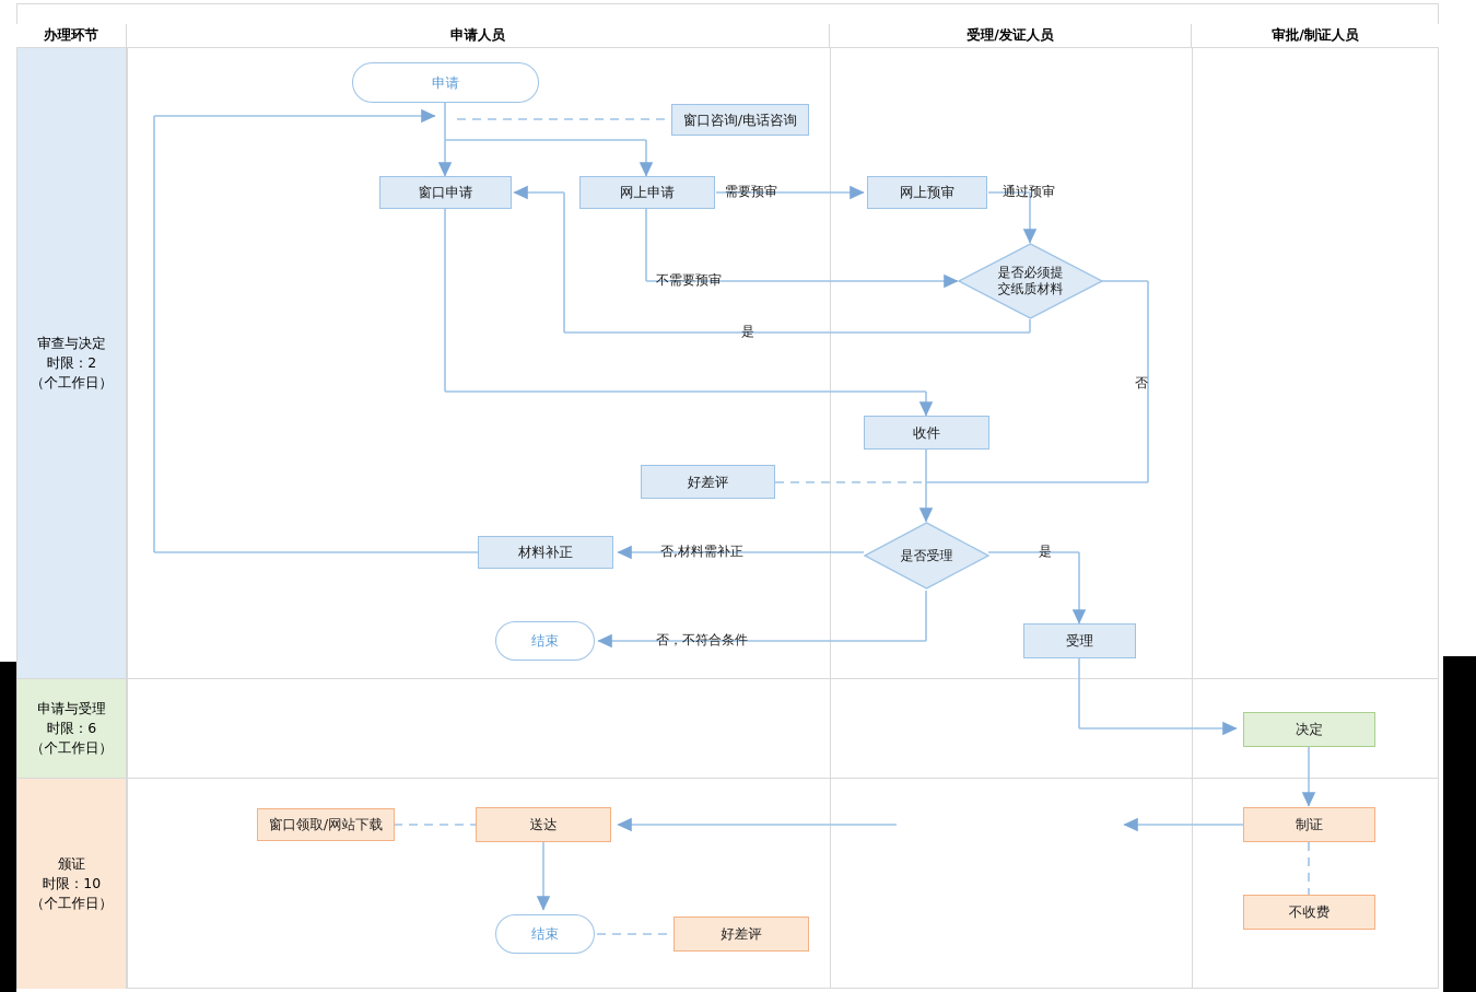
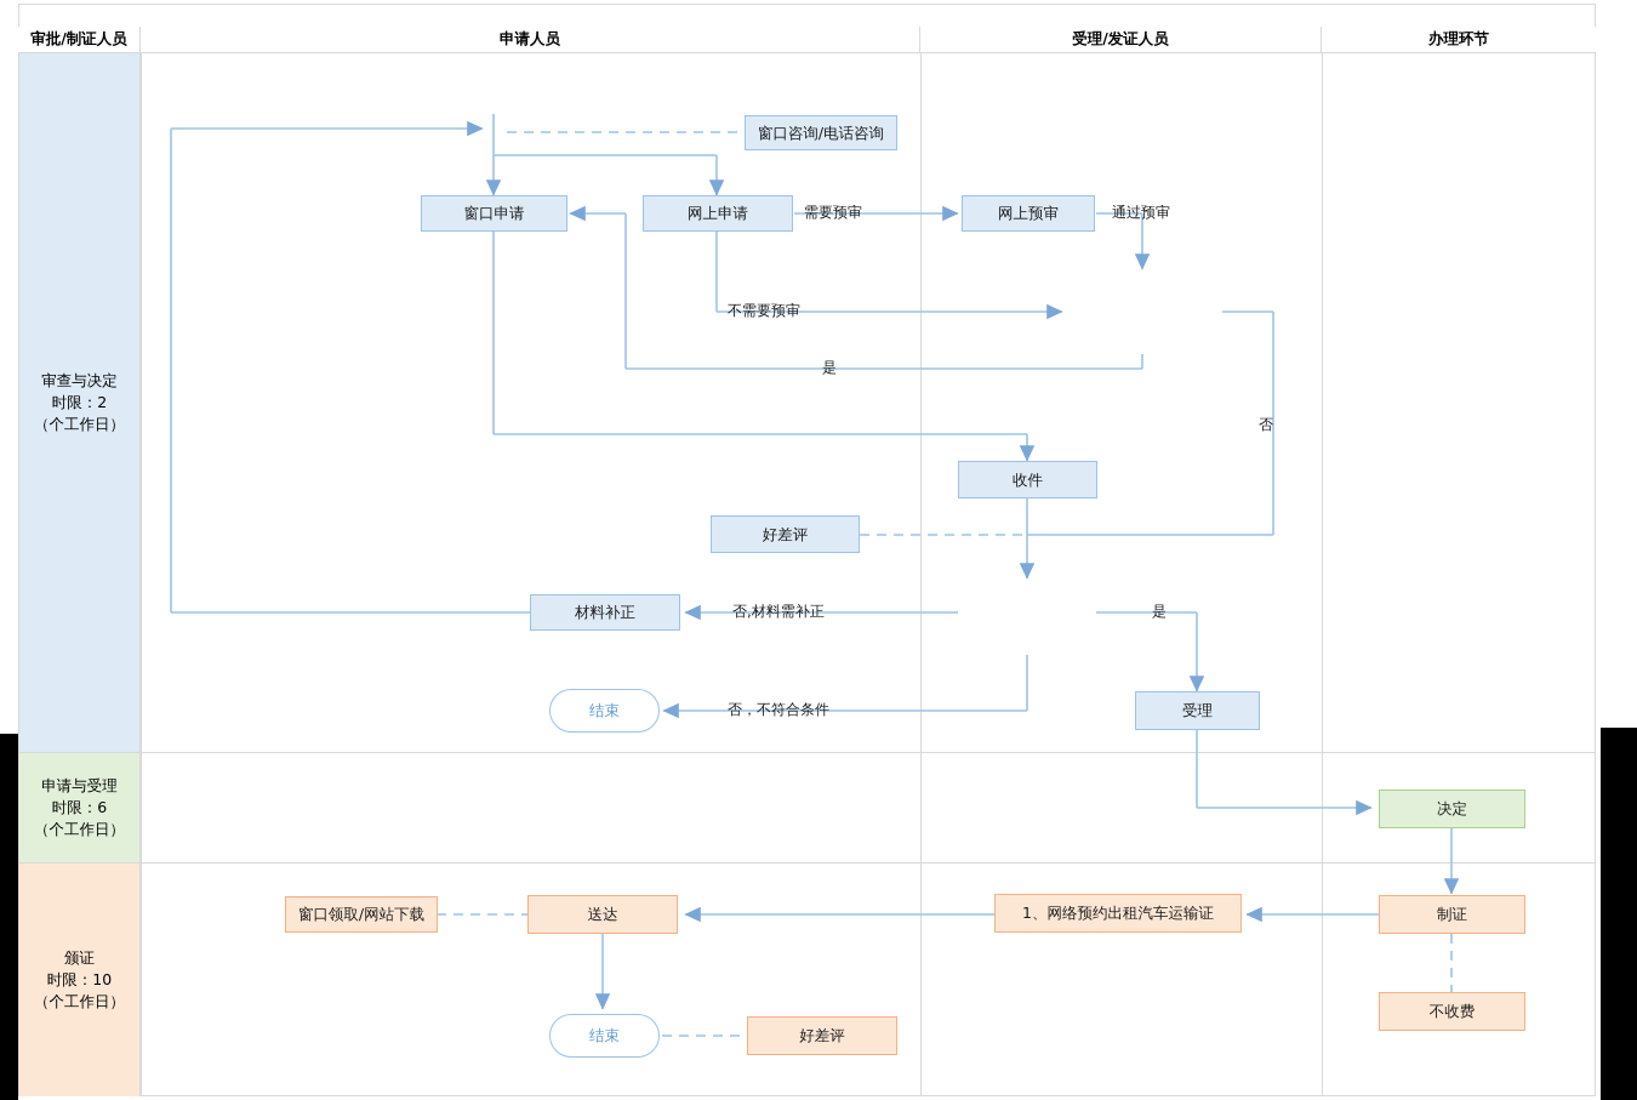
- 办理环节
+ 审批/制证人员
  申请人员
  受理/发证人员
- 审批/制证人员
+ 办理环节
  审查与决定
  时限：2
  （个工作日）
  申请与受理
  时限：6
  （个工作日）
  颁证
  时限：10
  （个工作日）
  需要预审
  通过预审
  不需要预审
  是
  否
  否,材料需补正
  是
  否，不符合条件
- 申请
  窗口咨询/电话咨询
  窗口申请
  网上申请
  网上预审
- 是否必须提
- 交纸质材料
  收件
  好差评
- 是否受理
  材料补正
  结束
  受理
  决定
  制证
  不收费
+ 1、网络预约出租汽车运输证
  送达
  窗口领取/网站下载
  结束
  好差评
